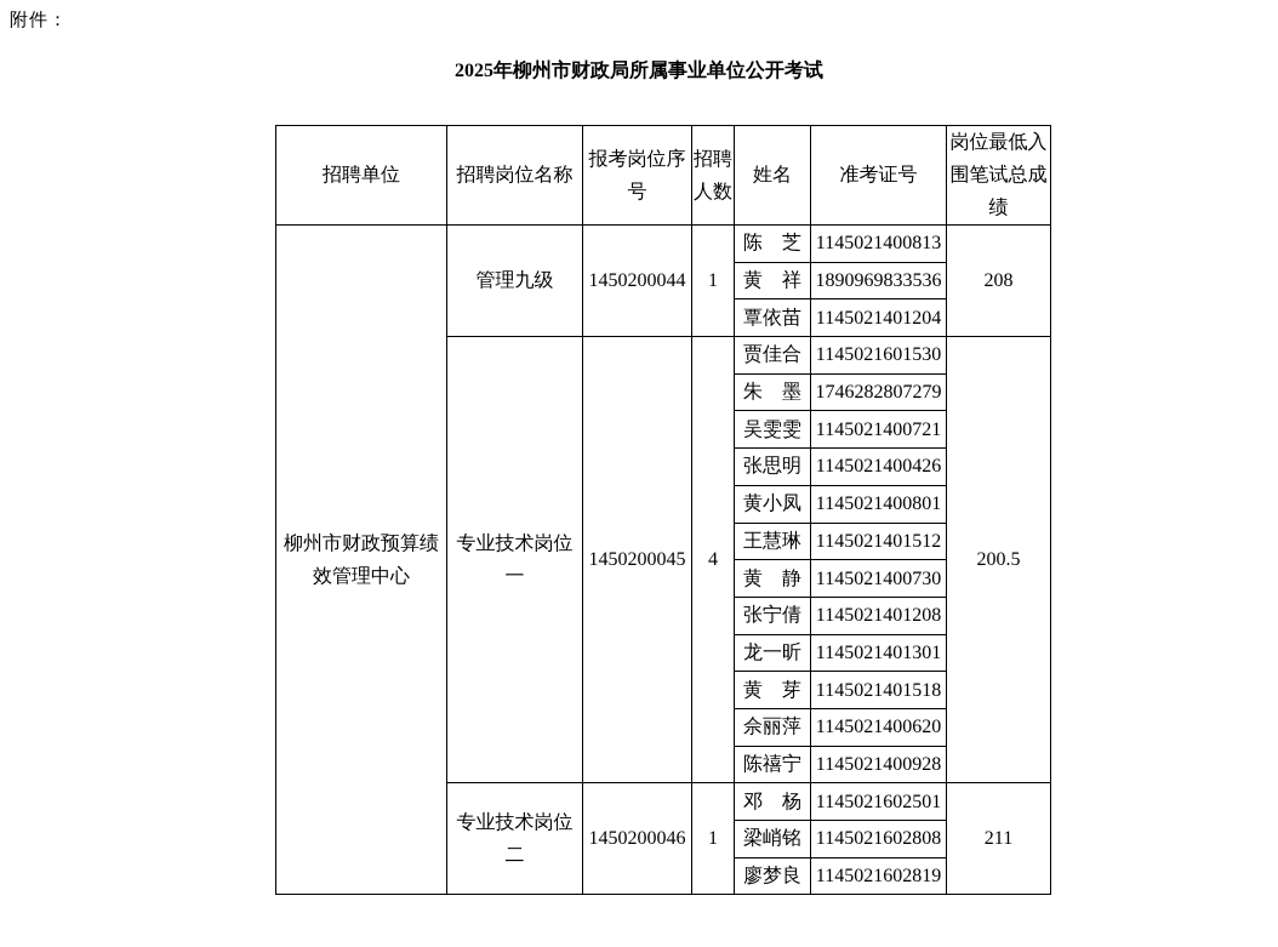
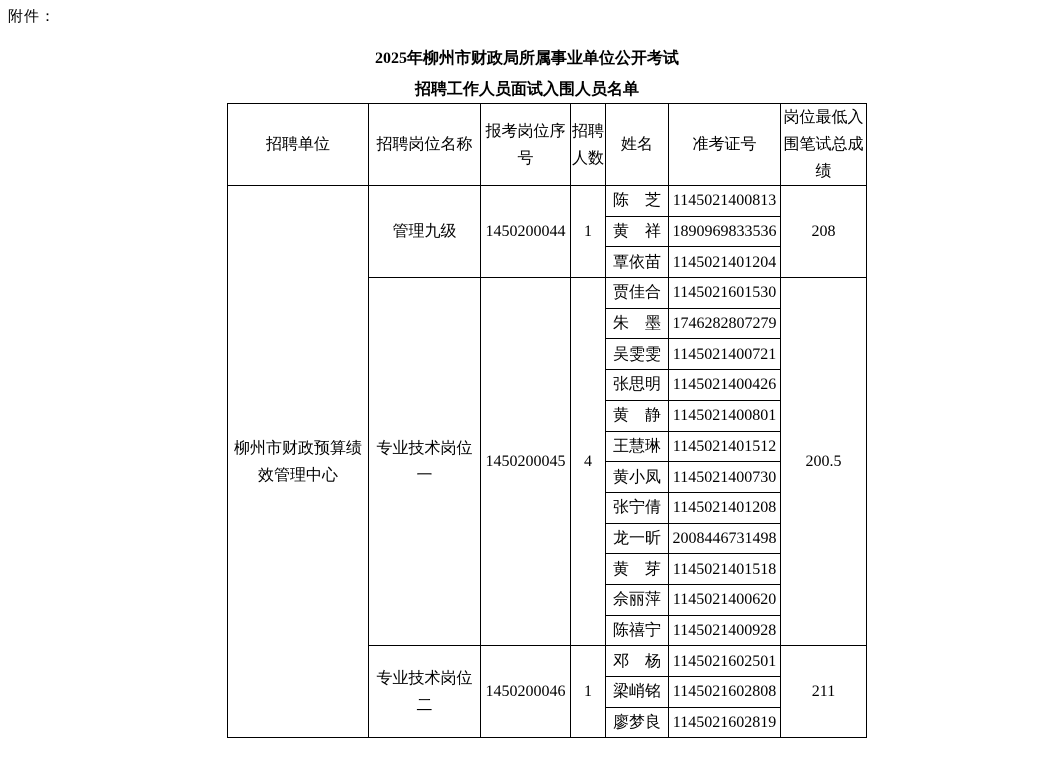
  附件：
  2025年柳州市财政局所属事业单位公开考试
+ 招聘工作人员面试入围人员名单
  招聘单位	招聘岗位名称	报考岗位序 号	招聘 人数	姓名	准考证号	岗位最低入 围笔试总成 绩
  柳州市财政预算绩 效管理中心	管理九级	1450200044	1	陈 芝	1145021400813	208
  黄 祥	1890969833536
  覃依苗	1145021401204
  专业技术岗位 一	1450200045	4	贾佳合	1145021601530	200.5
  朱 墨	1746282807279
  吴雯雯	1145021400721
  张思明	1145021400426
- 黄小凤	1145021400801
+ 黄 静	1145021400801
  王慧琳	1145021401512
- 黄 静	1145021400730
+ 黄小凤	1145021400730
  张宁倩	1145021401208
- 龙一昕	1145021401301
+ 龙一昕	2008446731498
  黄 芽	1145021401518
  佘丽萍	1145021400620
  陈禧宁	1145021400928
  专业技术岗位 二	1450200046	1	邓 杨	1145021602501	211
  梁峭铭	1145021602808
  廖梦良	1145021602819
